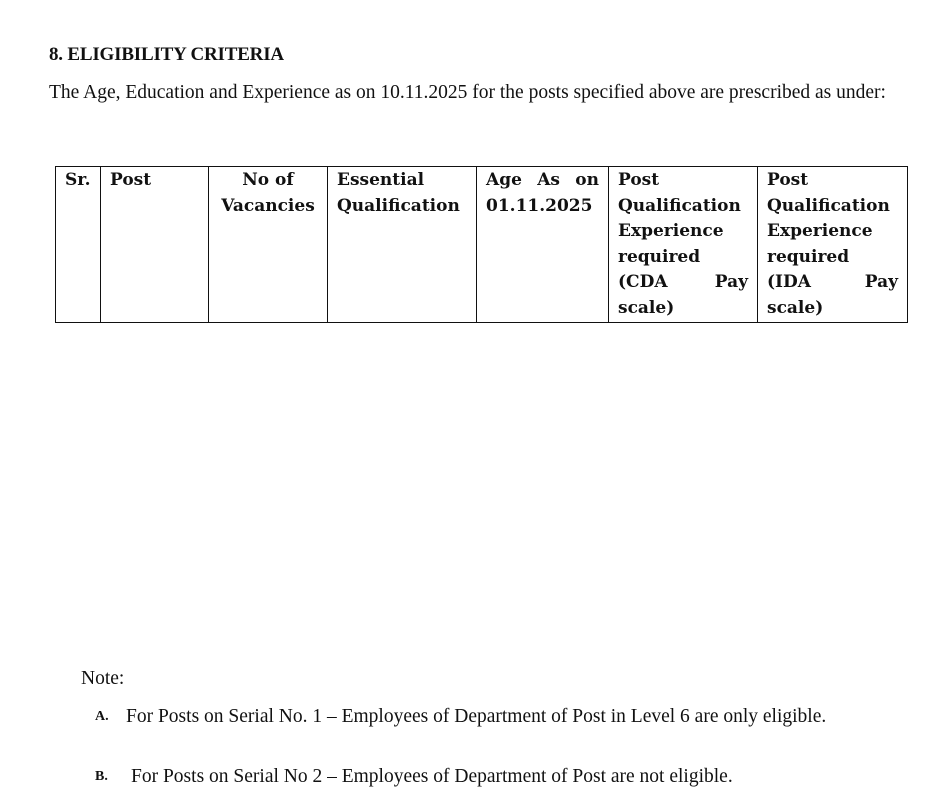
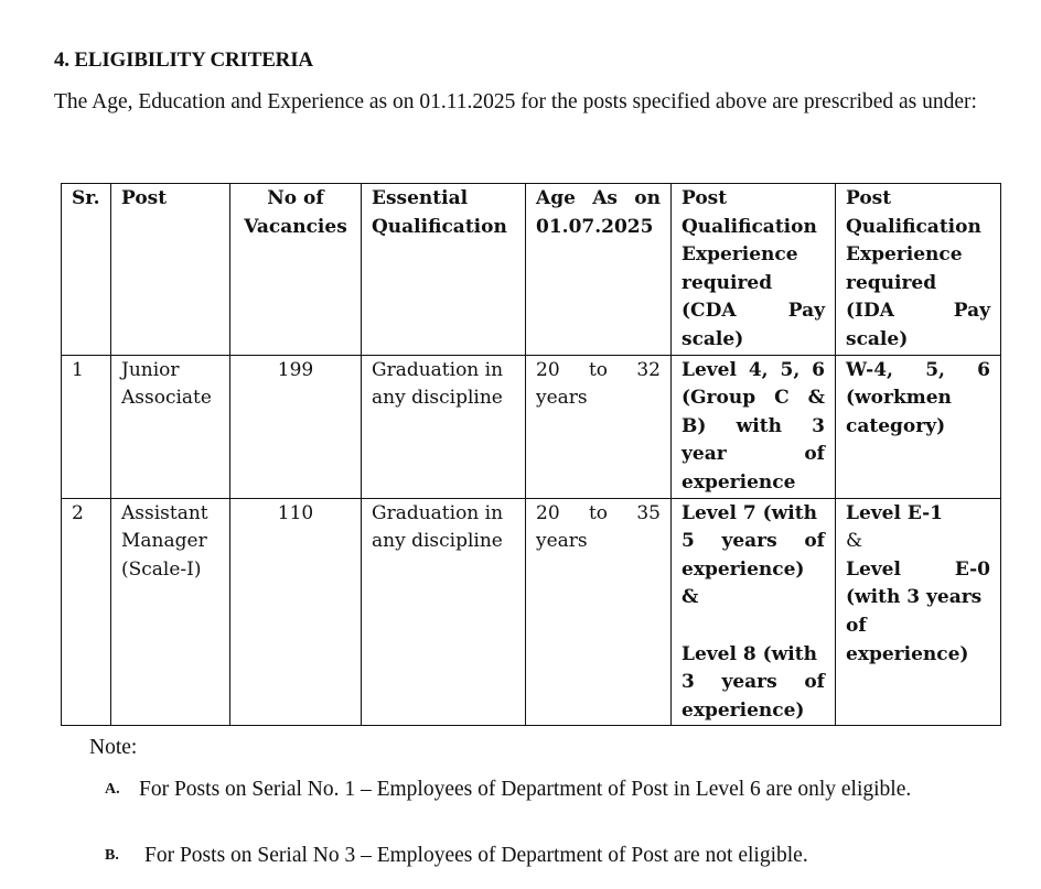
- 8. ELIGIBILITY CRITERIA
+ 4. ELIGIBILITY CRITERIA
- The Age, Education and Experience as on 10.11.2025 for the posts specified above are prescribed as under:
+ The Age, Education and Experience as on 01.11.2025 for the posts specified above are prescribed as under:
- Sr.	Post	No of Vacancies	Essential Qualification	Age As on 01.11.2025	Post Qualification Experience required (CDA Pay scale)	Post Qualification Experience required (IDA Pay scale)
+ Sr.	Post	No of Vacancies	Essential Qualification	Age As on 01.07.2025	Post Qualification Experience required (CDA Pay scale)	Post Qualification Experience required (IDA Pay scale)
+ 1	Junior Associate	199	Graduation in any discipline	20 to 32 years	Level 4, 5, 6 (Group C & B) with 3 year of experience	W-4, 5, 6 (workmen category)
+ 2	Assistant Manager (Scale-I)	110	Graduation in any discipline	20 to 35 years	Level 7 (with 5 years of experience) & Level 8 (with 3 years of experience)	Level E-1 & Level E-0 (with 3 years of experience)
  Note:
  A. For Posts on Serial No. 1 – Employees of Department of Post in Level 6 are only eligible.
- B. For Posts on Serial No 2 – Employees of Department of Post are not eligible.
+ B. For Posts on Serial No 3 – Employees of Department of Post are not eligible.
